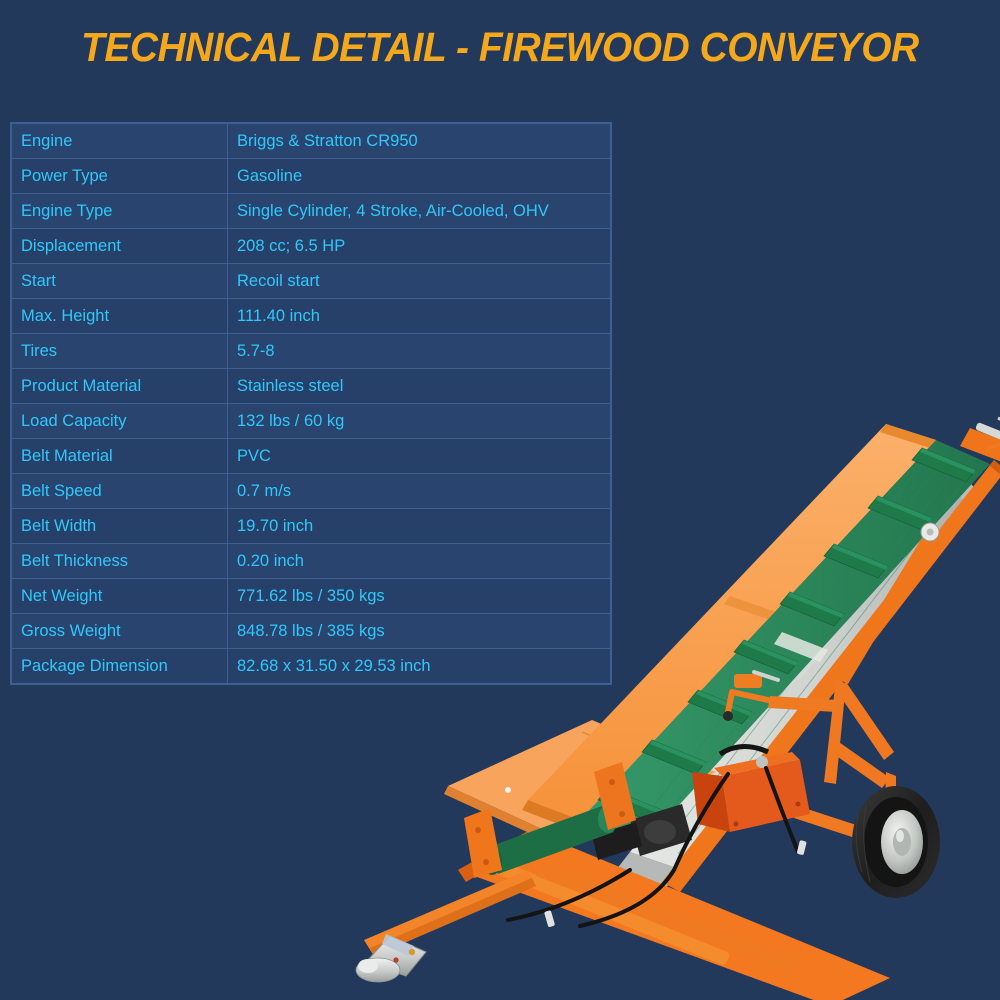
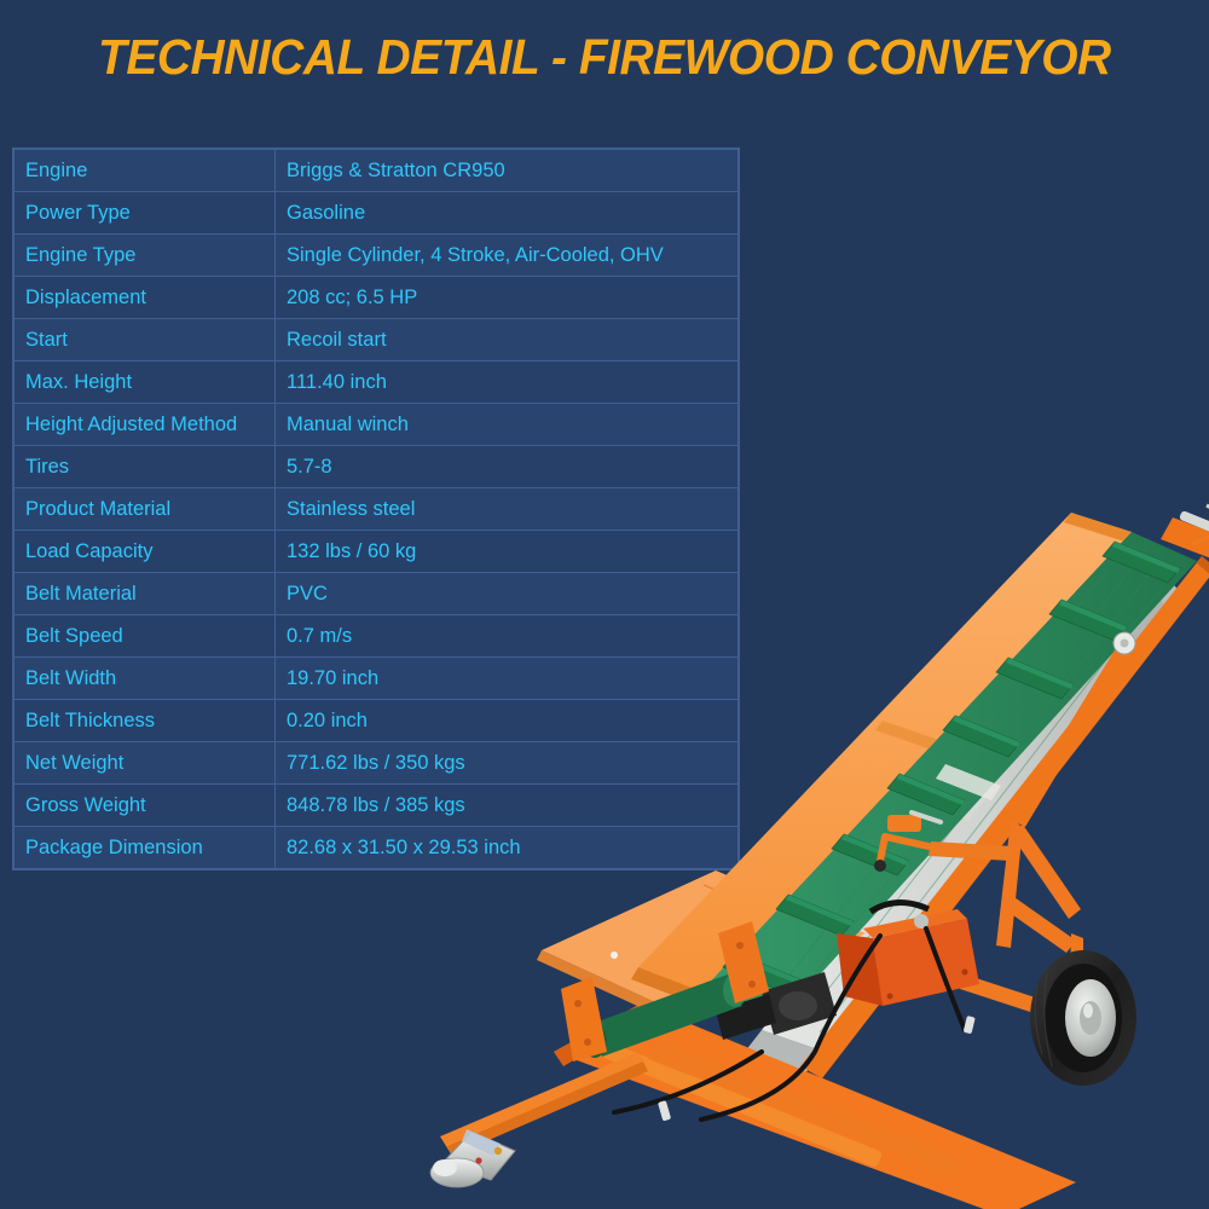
  TECHNICAL DETAIL - FIREWOOD CONVEYOR
  Engine	Briggs & Stratton CR950
  Power Type	Gasoline
  Engine Type	Single Cylinder, 4 Stroke, Air-Cooled, OHV
  Displacement	208 cc; 6.5 HP
  Start	Recoil start
  Max. Height	111.40 inch
+ Height Adjusted Method	Manual winch
  Tires	5.7-8
  Product Material	Stainless steel
  Load Capacity	132 lbs / 60 kg
  Belt Material	PVC
  Belt Speed	0.7 m/s
  Belt Width	19.70 inch
  Belt Thickness	0.20 inch
  Net Weight	771.62 lbs / 350 kgs
  Gross Weight	848.78 lbs / 385 kgs
  Package Dimension	82.68 x 31.50 x 29.53 inch
